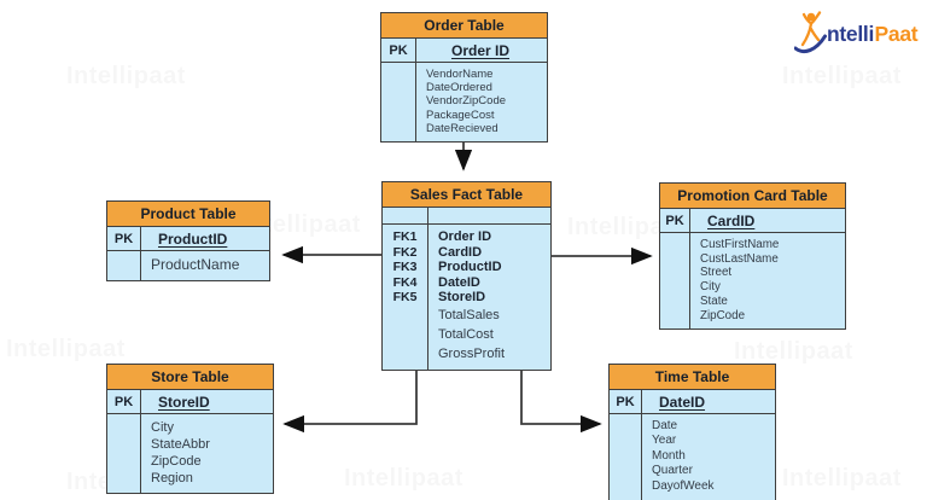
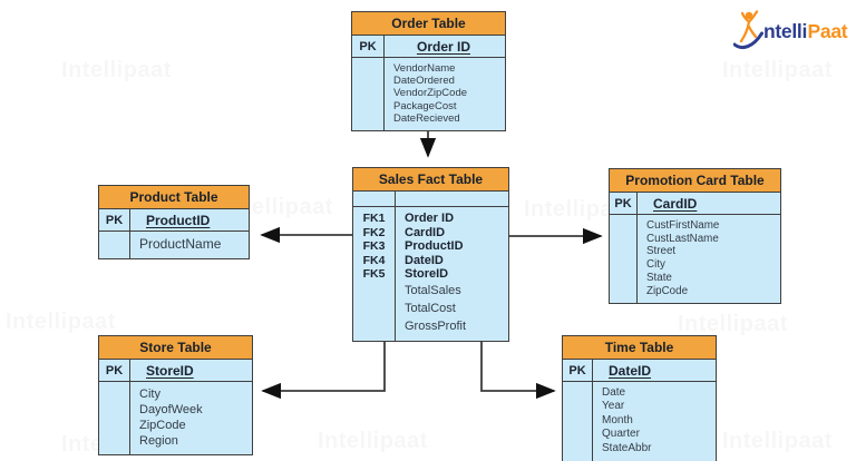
  ntelli
  Paat
  Intellipa
  Intellipaat
  Order Table
  PK
  Order ID
  VendorName
  DateOrdered
  VendorZipCode
  PackageCost
  DateRecieved
  Sales Fact Table
  FK1
  FK2
  FK3
  FK4
  FK5
  Order ID
  CardID
  ProductID
  DateID
  StoreID
  TotalSales
  TotalCost
  GrossProfit
  Product Table
  PK
  ProductID
  ProductName
  Promotion Card Table
  PK
  CardID
  CustFirstName
  CustLastName
  Street
  City
  State
  ZipCode
  Store Table
  PK
  StoreID
  City
- StateAbbr
+ DayofWeek
  ZipCode
  Region
  Time Table
  PK
  DateID
  Date
  Year
  Month
  Quarter
- DayofWeek
+ StateAbbr
